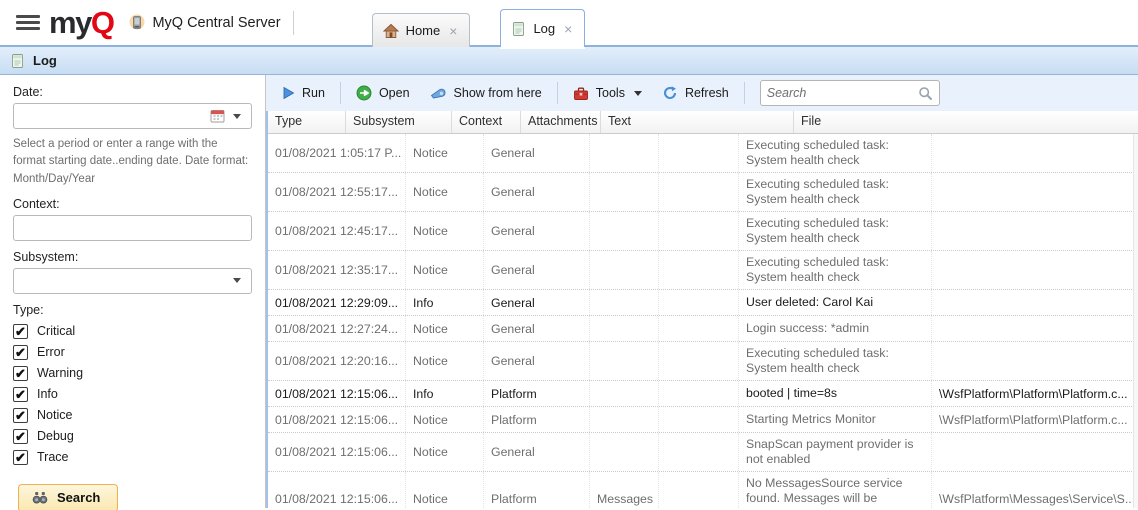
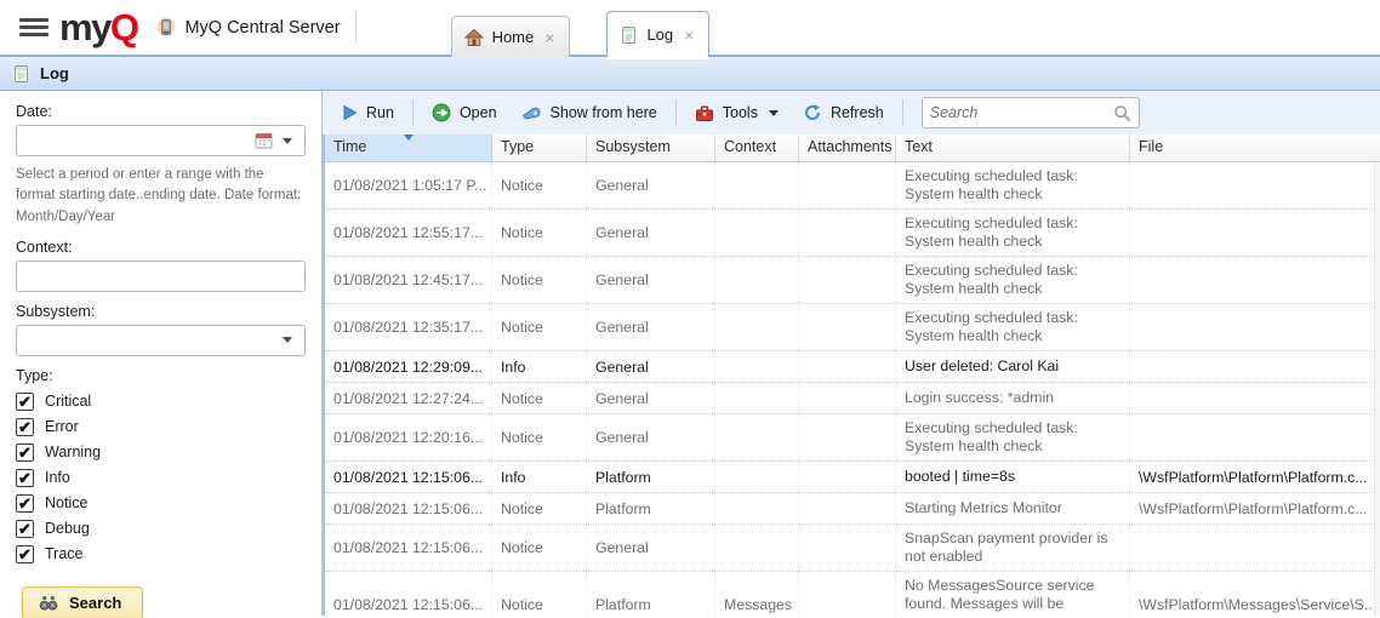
  my
  Q
  MyQ Central Server
  Home
  ×
  Log
  ×
  Log
  Date:
  Select a period or enter a range with the format starting date..ending date. Date format: Month/Day/Year
  Context:
  Subsystem:
  Type:
  ✔
  Critical
  ✔
  Error
  ✔
  Warning
  ✔
  Info
  ✔
  Notice
  ✔
  Debug
  ✔
  Trace
  Search
  Run
  Open
  Show from here
  Tools
  Refresh
  Search
+ Time
  Type
  Subsystem
  Context
  Attachments
  Text
  File
  01/08/2021 1:05:17 P...
  Notice
  General
  Executing scheduled task: System health check
  01/08/2021 12:55:17...
  Notice
  General
  Executing scheduled task: System health check
  01/08/2021 12:45:17...
  Notice
  General
  Executing scheduled task: System health check
  01/08/2021 12:35:17...
  Notice
  General
  Executing scheduled task: System health check
  01/08/2021 12:29:09...
  Info
  General
  User deleted: Carol Kai
  01/08/2021 12:27:24...
  Notice
  General
  Login success: *admin
  01/08/2021 12:20:16...
  Notice
  General
  Executing scheduled task: System health check
  01/08/2021 12:15:06...
  Info
  Platform
  booted | time=8s
  \WsfPlatform\Platform\Platform.c...
  01/08/2021 12:15:06...
  Notice
  Platform
  Starting Metrics Monitor
  \WsfPlatform\Platform\Platform.c...
  01/08/2021 12:15:06...
  Notice
  General
  SnapScan payment provider is not enabled
  01/08/2021 12:15:06...
  Notice
  Platform
  Messages
  No MessagesSource service found. Messages will be
  \WsfPlatform\Messages\Service\S..
